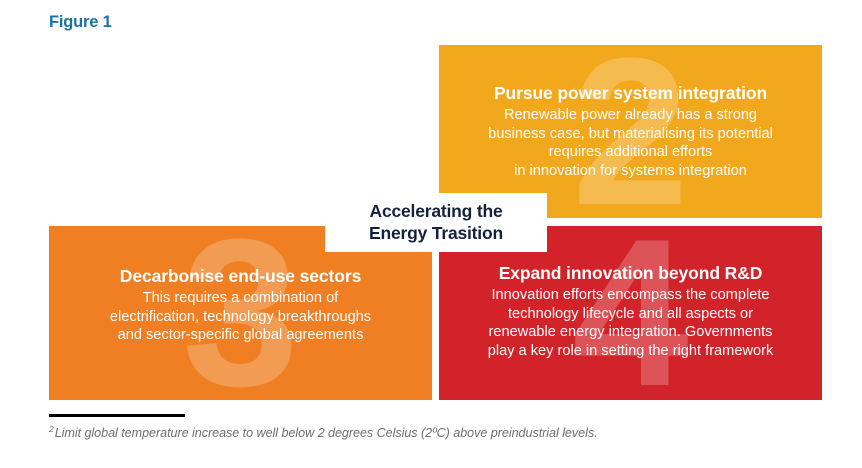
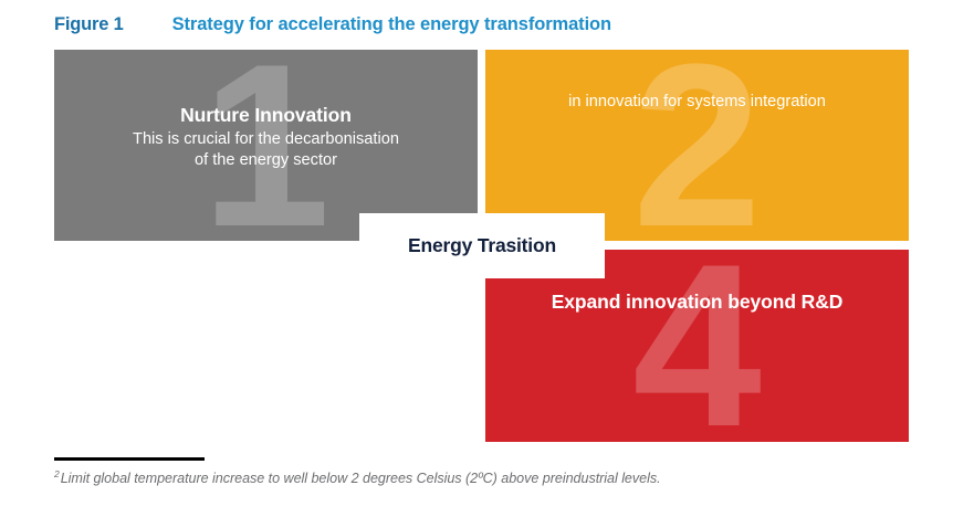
  Figure 1
+ Strategy for accelerating the energy transformation
+ 1
+ Nurture Innovation
+ This is crucial for the decarbonisation
+ of the energy sector
  2
- Pursue power system integration
- Renewable power already has a strong
- business case, but materialising its potential
- requires additional efforts
  in innovation for systems integration
- 3
- Decarbonise end-use sectors
- This requires a combination of
- electrification, technology breakthroughs
- and sector-specific global agreements
  4
  Expand innovation beyond R&D
- Innovation efforts encompass the complete
- technology lifecycle and all aspects or
- renewable energy integration. Governments
- play a key role in setting the right framework
- Accelerating the
  Energy Trasition
  2Limit global temperature increase to well below 2 degrees Celsius (2ºC) above preindustrial levels.
